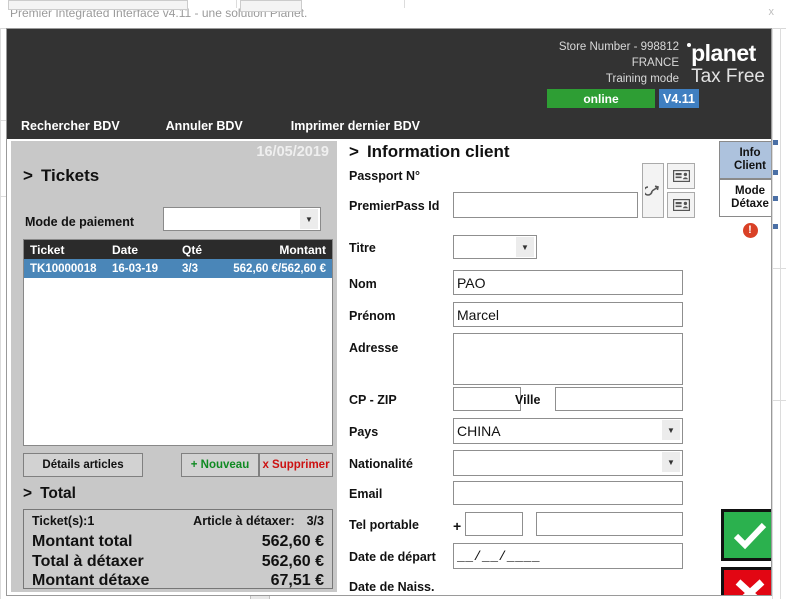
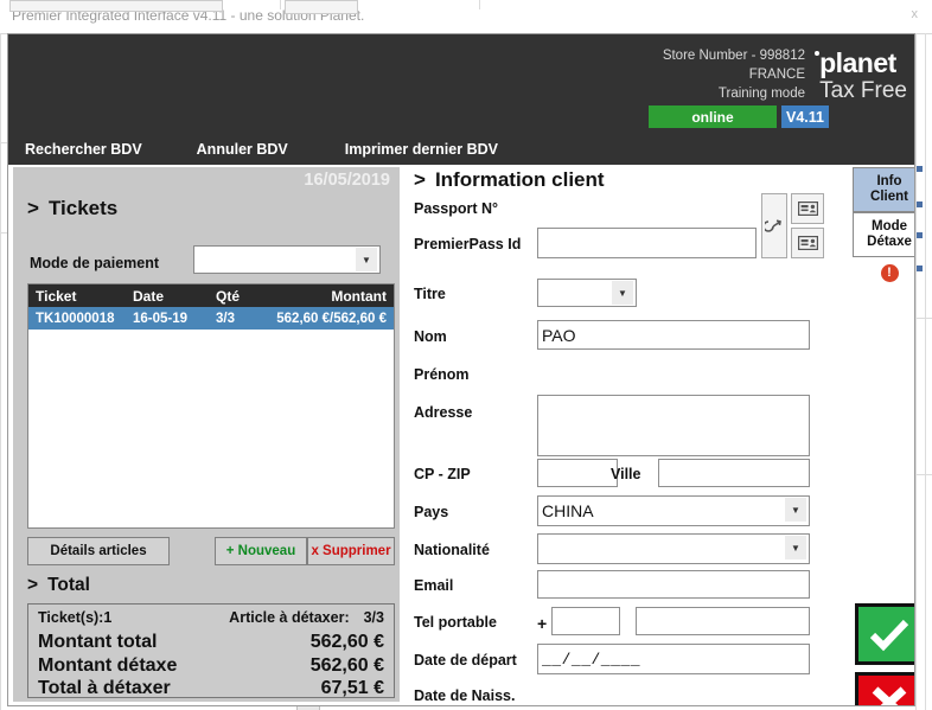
  Premier Integrated Interface v4.11 - une solution Planet.
  x
  Store Number - 998812
  FRANCE
  Training mode
  online
  V4.11
  planet
  Tax Free
  Rechercher BDV
  Annuler BDV
  Imprimer dernier BDV
  16/05/2019
  > Tickets
  Mode de paiement
  ▼
  Ticket
  Date
  Qté
  Montant
  TK10000018
- 16-03-19
+ 16-05-19
  3/3
  562,60 €/562,60 €
  Détails articles
  + Nouveau
  x Supprimer
  > Total
  Ticket(s):
  1
  Article à détaxer:
  3/3
  Montant total
  562,60 €
- Total à détaxer
+ Montant détaxe
  562,60 €
- Montant détaxe
+ Total à détaxer
  67,51 €
  > Information client
  Passport N°
  PremierPass Id
  Titre
  ▼
  Nom
  PAO
  Prénom
- Marcel
  Adresse
  CP - ZIP
  Ville
  Pays
  CHINA
  ▼
  Nationalité
  ▼
  Email
  Tel portable
  +
  Date de départ
  __/__/____
  Date de Naiss.
  Info
  Client
  Mode
  Détaxe
  !
